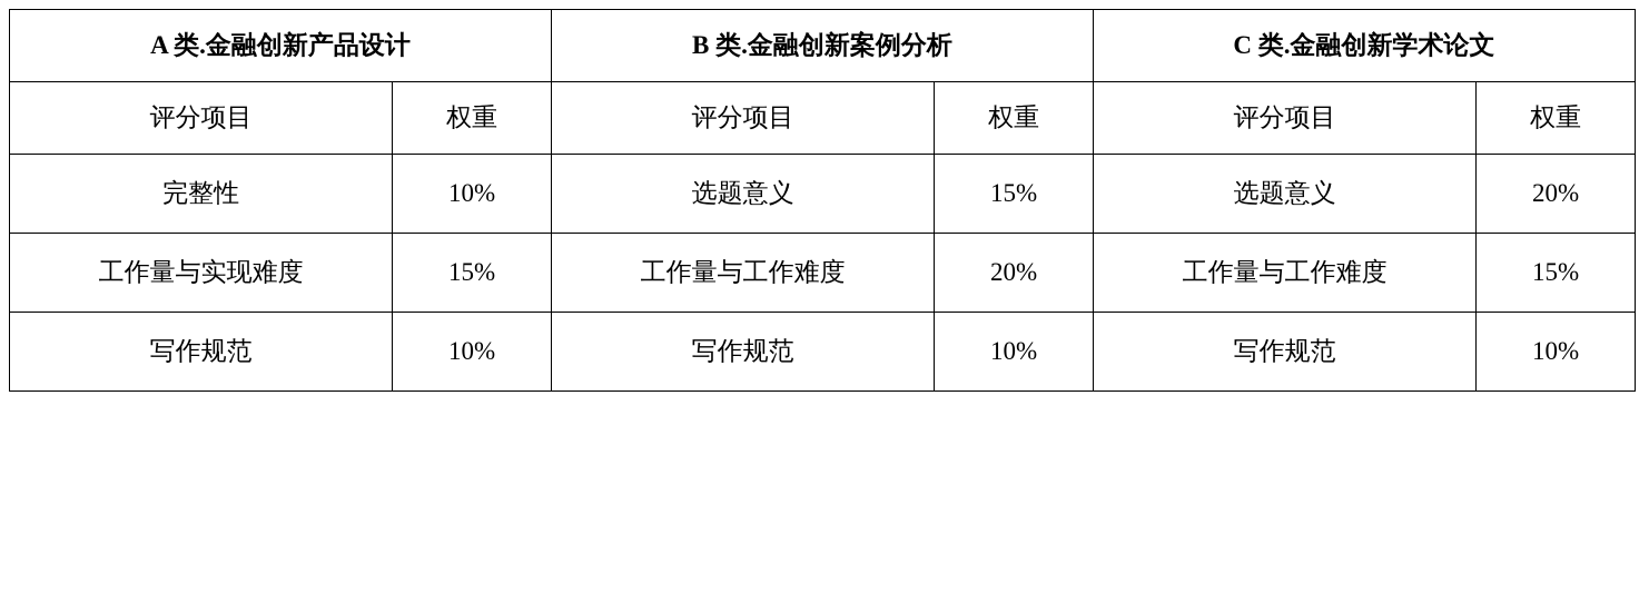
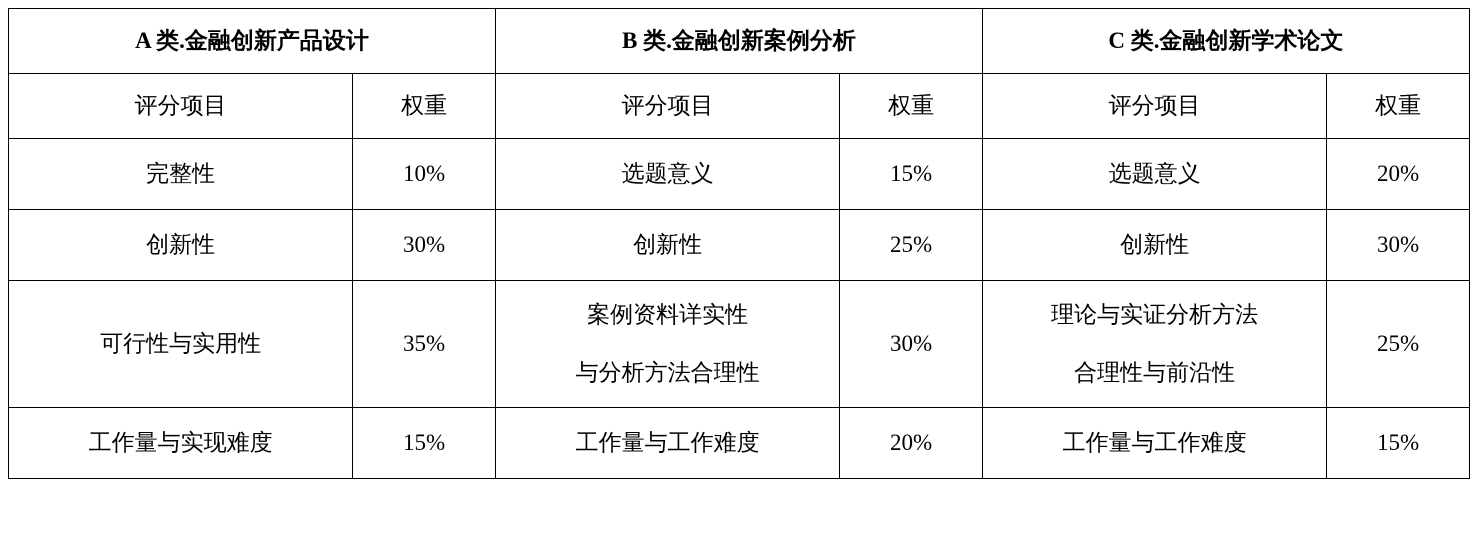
  A 类.金融创新产品设计	B 类.金融创新案例分析	C 类.金融创新学术论文
  评分项目	权重	评分项目	权重	评分项目	权重
  完整性	10%	选题意义	15%	选题意义	20%
+ 创新性	30%	创新性	25%	创新性	30%
+ 可行性与实用性	35%	案例资料详实性 与分析方法合理性	30%	理论与实证分析方法 合理性与前沿性	25%
  工作量与实现难度	15%	工作量与工作难度	20%	工作量与工作难度	15%
- 写作规范	10%	写作规范	10%	写作规范	10%
